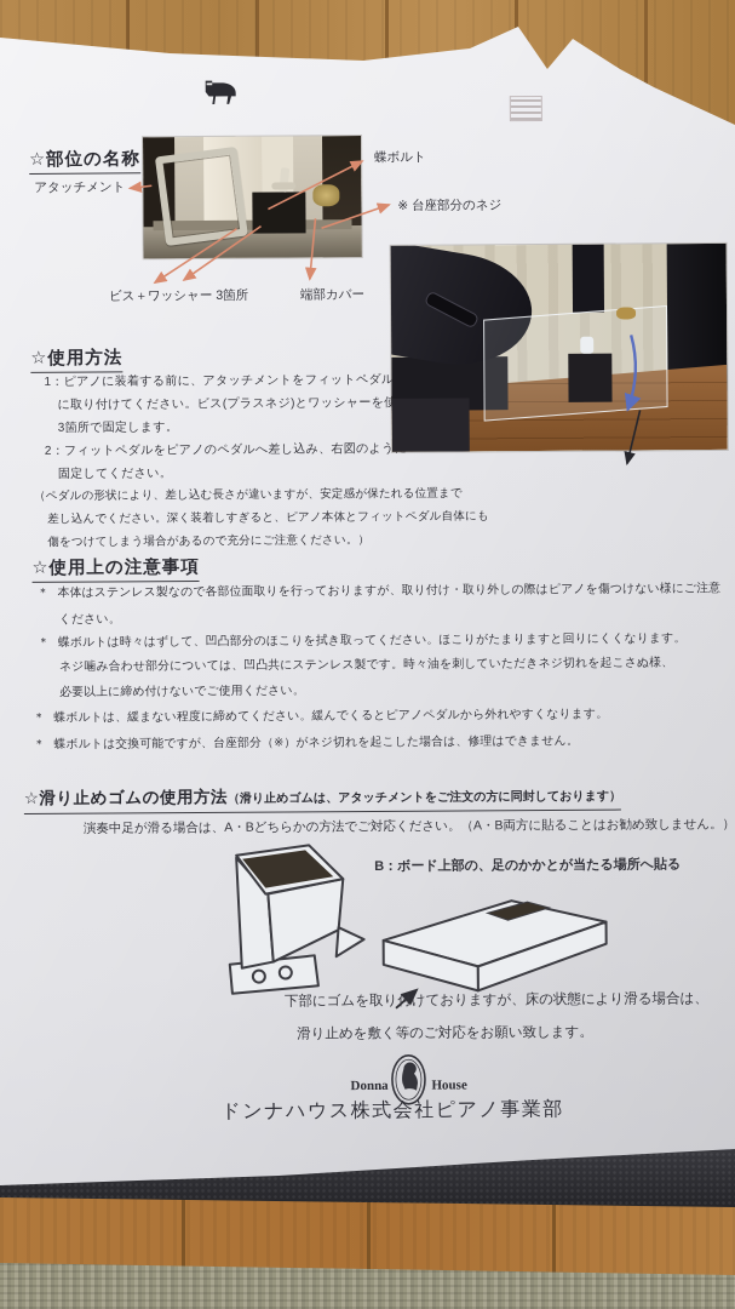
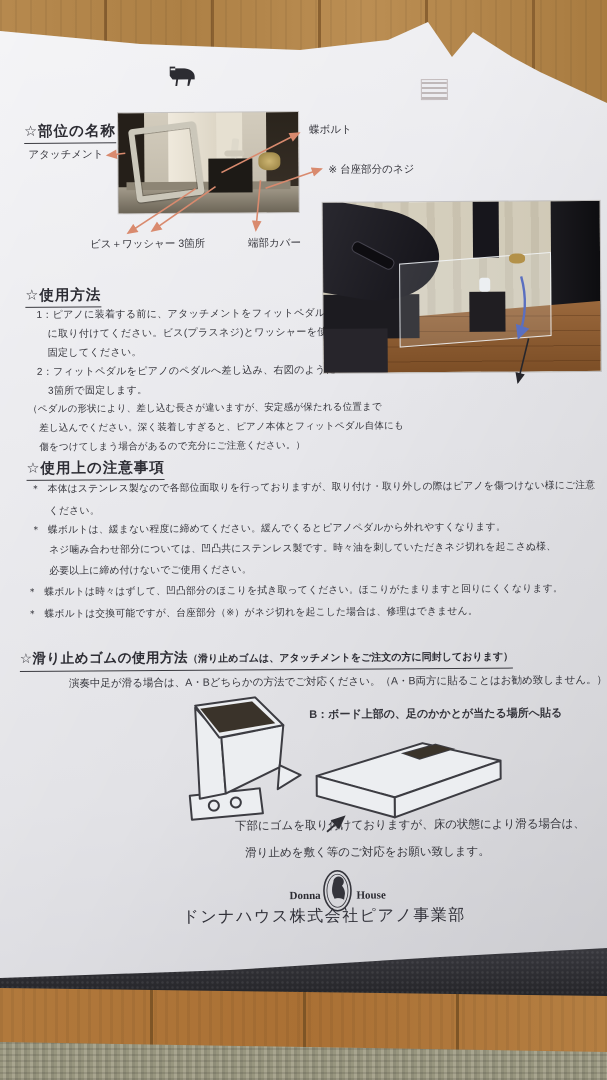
  ☆部位の名称
  アタッチメント
  蝶ボルト
  ※ 台座部分のネジ
  ビス＋ワッシャー 3箇所
  端部カバー
  ☆使用方法
  1：ピアノに装着する前に、アタッチメントをフィットペダル
  に取り付けてください。ビス(プラスネジ)とワッシャーを使
- 3箇所で固定します。
+ 固定してください。
  2：フィットペダルをピアノのペダルへ差し込み、右図のよう
- 固定してください。
+ 3箇所で固定します。
  （ペダルの形状により、差し込む長さが違いますが、安定感が保たれる位置まで
  差し込んでください。深く装着しすぎると、ピアノ本体とフィットペダル自体にも
  傷をつけてしまう場合があるので充分にご注意ください。）
  ☆使用上の注意事項
  ＊ 本体はステンレス製なので各部位面取りを行っておりますが、取り付け・取り外しの際はピアノを傷つけない様にご注意
  ください。
- ＊ 蝶ボルトは時々はずして、凹凸部分のほこりを拭き取ってください。ほこりがたまりますと回りにくくなります。
+ ＊ 蝶ボルトは、緩まない程度に締めてください。緩んでくるとピアノペダルから外れやすくなります。
  ネジ噛み合わせ部分については、凹凸共にステンレス製です。時々油を刺していただきネジ切れを起こさぬ様、
  必要以上に締め付けないでご使用ください。
- ＊ 蝶ボルトは、緩まない程度に締めてください。緩んでくるとピアノペダルから外れやすくなります。
+ ＊ 蝶ボルトは時々はずして、凹凸部分のほこりを拭き取ってください。ほこりがたまりますと回りにくくなります。
  ＊ 蝶ボルトは交換可能ですが、台座部分（※）がネジ切れを起こした場合は、修理はできません。
  ☆滑り止めゴムの使用方法（滑り止めゴムは、アタッチメントをご注文の方に同封しております）
  演奏中足が滑る場合は、A・Bどちらかの方法でご対応ください。（A・B両方に貼ることはお勧め致しません。）
  B：ボード上部の、足のかかとが当たる場所へ貼る
  下部にゴムを取り付けておりますが、床の状態により滑る場合は、
  滑り止めを敷く等のご対応をお願い致します。
  Donna
  House
  ドンナハウス株式会社ピアノ事業部
